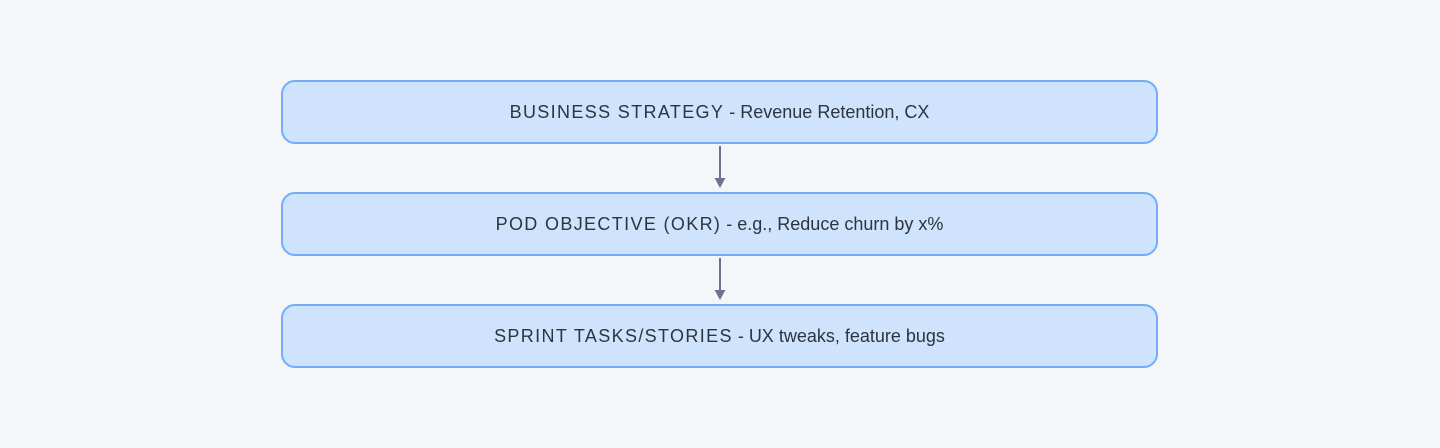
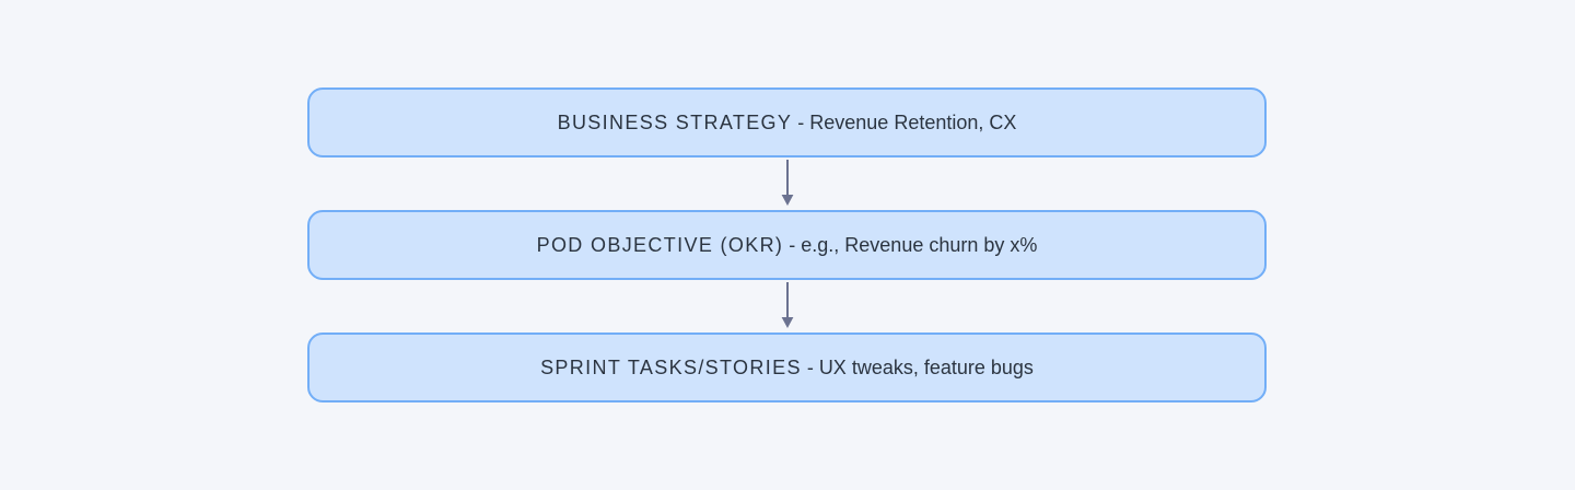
  BUSINESS STRATEGY
  -
  Revenue Retention, CX
  POD OBJECTIVE (OKR)
  -
- e.g., Reduce churn by x%
+ e.g., Revenue churn by x%
  SPRINT TASKS/STORIES
  -
  UX tweaks, feature bugs
